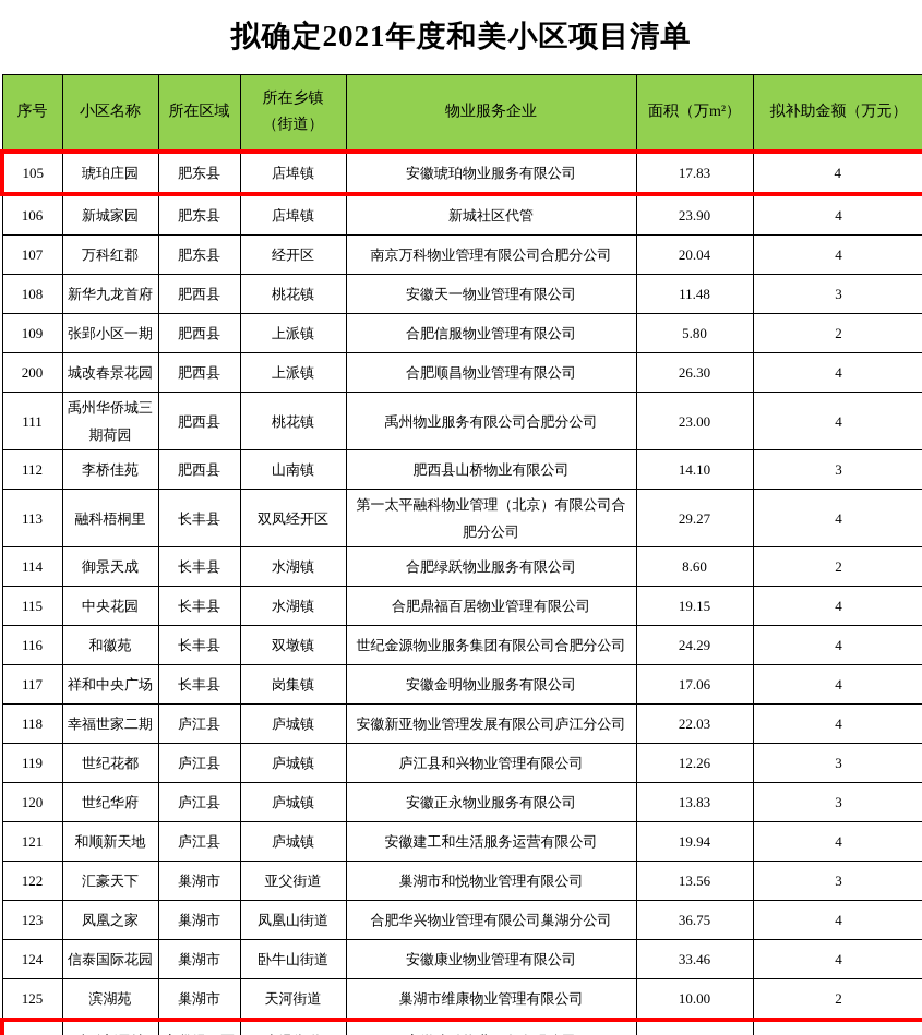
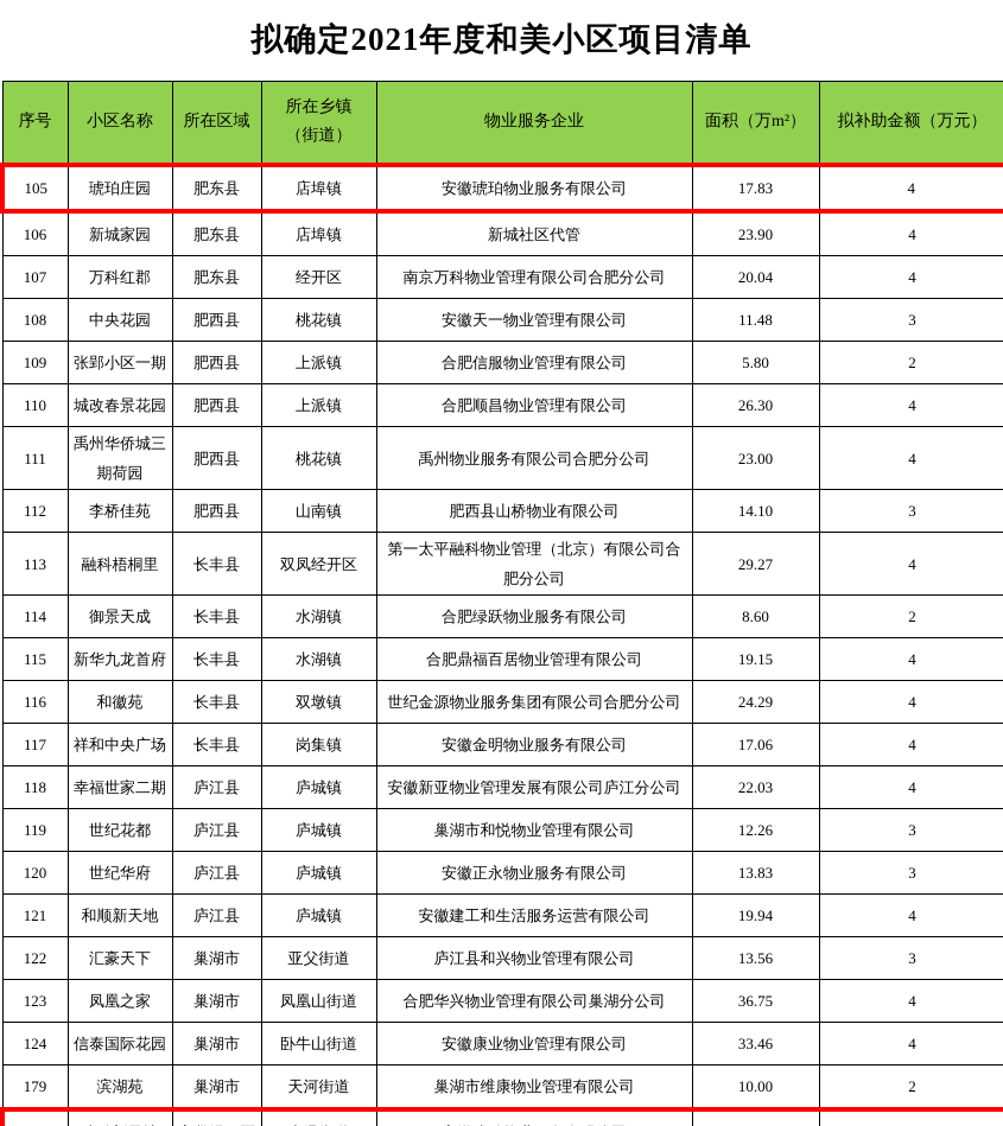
  拟确定2021年度和美小区项目清单
  序号	小区名称	所在区域	所在乡镇 （街道）	物业服务企业	面积（万m²）	拟补助金额（万元）
  105	琥珀庄园	肥东县	店埠镇	安徽琥珀物业服务有限公司	17.83	4
  106	新城家园	肥东县	店埠镇	新城社区代管	23.90	4
  107	万科红郡	肥东县	经开区	南京万科物业管理有限公司合肥分公司	20.04	4
- 108	新华九龙首府	肥西县	桃花镇	安徽天一物业管理有限公司	11.48	3
+ 108	中央花园	肥西县	桃花镇	安徽天一物业管理有限公司	11.48	3
  109	张郢小区一期	肥西县	上派镇	合肥信服物业管理有限公司	5.80	2
- 200	城改春景花园	肥西县	上派镇	合肥顺昌物业管理有限公司	26.30	4
+ 110	城改春景花园	肥西县	上派镇	合肥顺昌物业管理有限公司	26.30	4
  111	禹州华侨城三期荷园	肥西县	桃花镇	禹州物业服务有限公司合肥分公司	23.00	4
  112	李桥佳苑	肥西县	山南镇	肥西县山桥物业有限公司	14.10	3
  113	融科梧桐里	长丰县	双凤经开区	第一太平融科物业管理（北京）有限公司合肥分公司	29.27	4
  114	御景天成	长丰县	水湖镇	合肥绿跃物业服务有限公司	8.60	2
- 115	中央花园	长丰县	水湖镇	合肥鼎福百居物业管理有限公司	19.15	4
+ 115	新华九龙首府	长丰县	水湖镇	合肥鼎福百居物业管理有限公司	19.15	4
  116	和徽苑	长丰县	双墩镇	世纪金源物业服务集团有限公司合肥分公司	24.29	4
  117	祥和中央广场	长丰县	岗集镇	安徽金明物业服务有限公司	17.06	4
  118	幸福世家二期	庐江县	庐城镇	安徽新亚物业管理发展有限公司庐江分公司	22.03	4
- 119	世纪花都	庐江县	庐城镇	庐江县和兴物业管理有限公司	12.26	3
+ 119	世纪花都	庐江县	庐城镇	巢湖市和悦物业管理有限公司	12.26	3
  120	世纪华府	庐江县	庐城镇	安徽正永物业服务有限公司	13.83	3
  121	和顺新天地	庐江县	庐城镇	安徽建工和生活服务运营有限公司	19.94	4
- 122	汇豪天下	巢湖市	亚父街道	巢湖市和悦物业管理有限公司	13.56	3
+ 122	汇豪天下	巢湖市	亚父街道	庐江县和兴物业管理有限公司	13.56	3
  123	凤凰之家	巢湖市	凤凰山街道	合肥华兴物业管理有限公司巢湖分公司	36.75	4
  124	信泰国际花园	巢湖市	卧牛山街道	安徽康业物业管理有限公司	33.46	4
- 125	滨湖苑	巢湖市	天河街道	巢湖市维康物业管理有限公司	10.00	2
+ 179	滨湖苑	巢湖市	天河街道	巢湖市维康物业管理有限公司	10.00	2
